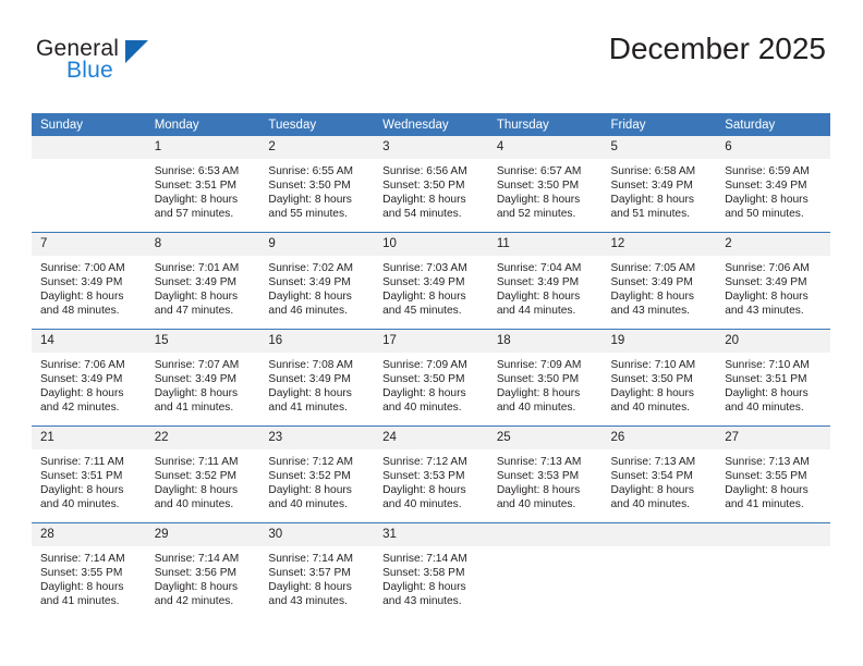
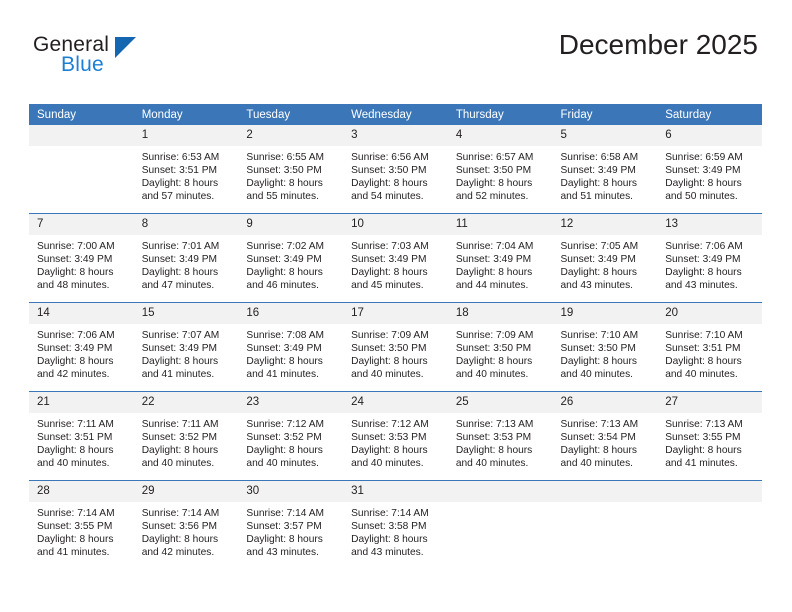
  General
  Blue
  December 2025
  Sunday	Monday	Tuesday	Wednesday	Thursday	Friday	Saturday
  	1 Sunrise: 6:53 AM Sunset: 3:51 PM Daylight: 8 hours and 57 minutes.	2 Sunrise: 6:55 AM Sunset: 3:50 PM Daylight: 8 hours and 55 minutes.	3 Sunrise: 6:56 AM Sunset: 3:50 PM Daylight: 8 hours and 54 minutes.	4 Sunrise: 6:57 AM Sunset: 3:50 PM Daylight: 8 hours and 52 minutes.	5 Sunrise: 6:58 AM Sunset: 3:49 PM Daylight: 8 hours and 51 minutes.	6 Sunrise: 6:59 AM Sunset: 3:49 PM Daylight: 8 hours and 50 minutes.
- 7 Sunrise: 7:00 AM Sunset: 3:49 PM Daylight: 8 hours and 48 minutes.	8 Sunrise: 7:01 AM Sunset: 3:49 PM Daylight: 8 hours and 47 minutes.	9 Sunrise: 7:02 AM Sunset: 3:49 PM Daylight: 8 hours and 46 minutes.	10 Sunrise: 7:03 AM Sunset: 3:49 PM Daylight: 8 hours and 45 minutes.	11 Sunrise: 7:04 AM Sunset: 3:49 PM Daylight: 8 hours and 44 minutes.	12 Sunrise: 7:05 AM Sunset: 3:49 PM Daylight: 8 hours and 43 minutes.	2 Sunrise: 7:06 AM Sunset: 3:49 PM Daylight: 8 hours and 43 minutes.
+ 7 Sunrise: 7:00 AM Sunset: 3:49 PM Daylight: 8 hours and 48 minutes.	8 Sunrise: 7:01 AM Sunset: 3:49 PM Daylight: 8 hours and 47 minutes.	9 Sunrise: 7:02 AM Sunset: 3:49 PM Daylight: 8 hours and 46 minutes.	10 Sunrise: 7:03 AM Sunset: 3:49 PM Daylight: 8 hours and 45 minutes.	11 Sunrise: 7:04 AM Sunset: 3:49 PM Daylight: 8 hours and 44 minutes.	12 Sunrise: 7:05 AM Sunset: 3:49 PM Daylight: 8 hours and 43 minutes.	13 Sunrise: 7:06 AM Sunset: 3:49 PM Daylight: 8 hours and 43 minutes.
  14 Sunrise: 7:06 AM Sunset: 3:49 PM Daylight: 8 hours and 42 minutes.	15 Sunrise: 7:07 AM Sunset: 3:49 PM Daylight: 8 hours and 41 minutes.	16 Sunrise: 7:08 AM Sunset: 3:49 PM Daylight: 8 hours and 41 minutes.	17 Sunrise: 7:09 AM Sunset: 3:50 PM Daylight: 8 hours and 40 minutes.	18 Sunrise: 7:09 AM Sunset: 3:50 PM Daylight: 8 hours and 40 minutes.	19 Sunrise: 7:10 AM Sunset: 3:50 PM Daylight: 8 hours and 40 minutes.	20 Sunrise: 7:10 AM Sunset: 3:51 PM Daylight: 8 hours and 40 minutes.
  21 Sunrise: 7:11 AM Sunset: 3:51 PM Daylight: 8 hours and 40 minutes.	22 Sunrise: 7:11 AM Sunset: 3:52 PM Daylight: 8 hours and 40 minutes.	23 Sunrise: 7:12 AM Sunset: 3:52 PM Daylight: 8 hours and 40 minutes.	24 Sunrise: 7:12 AM Sunset: 3:53 PM Daylight: 8 hours and 40 minutes.	25 Sunrise: 7:13 AM Sunset: 3:53 PM Daylight: 8 hours and 40 minutes.	26 Sunrise: 7:13 AM Sunset: 3:54 PM Daylight: 8 hours and 40 minutes.	27 Sunrise: 7:13 AM Sunset: 3:55 PM Daylight: 8 hours and 41 minutes.
  28 Sunrise: 7:14 AM Sunset: 3:55 PM Daylight: 8 hours and 41 minutes.	29 Sunrise: 7:14 AM Sunset: 3:56 PM Daylight: 8 hours and 42 minutes.	30 Sunrise: 7:14 AM Sunset: 3:57 PM Daylight: 8 hours and 43 minutes.	31 Sunrise: 7:14 AM Sunset: 3:58 PM Daylight: 8 hours and 43 minutes.
